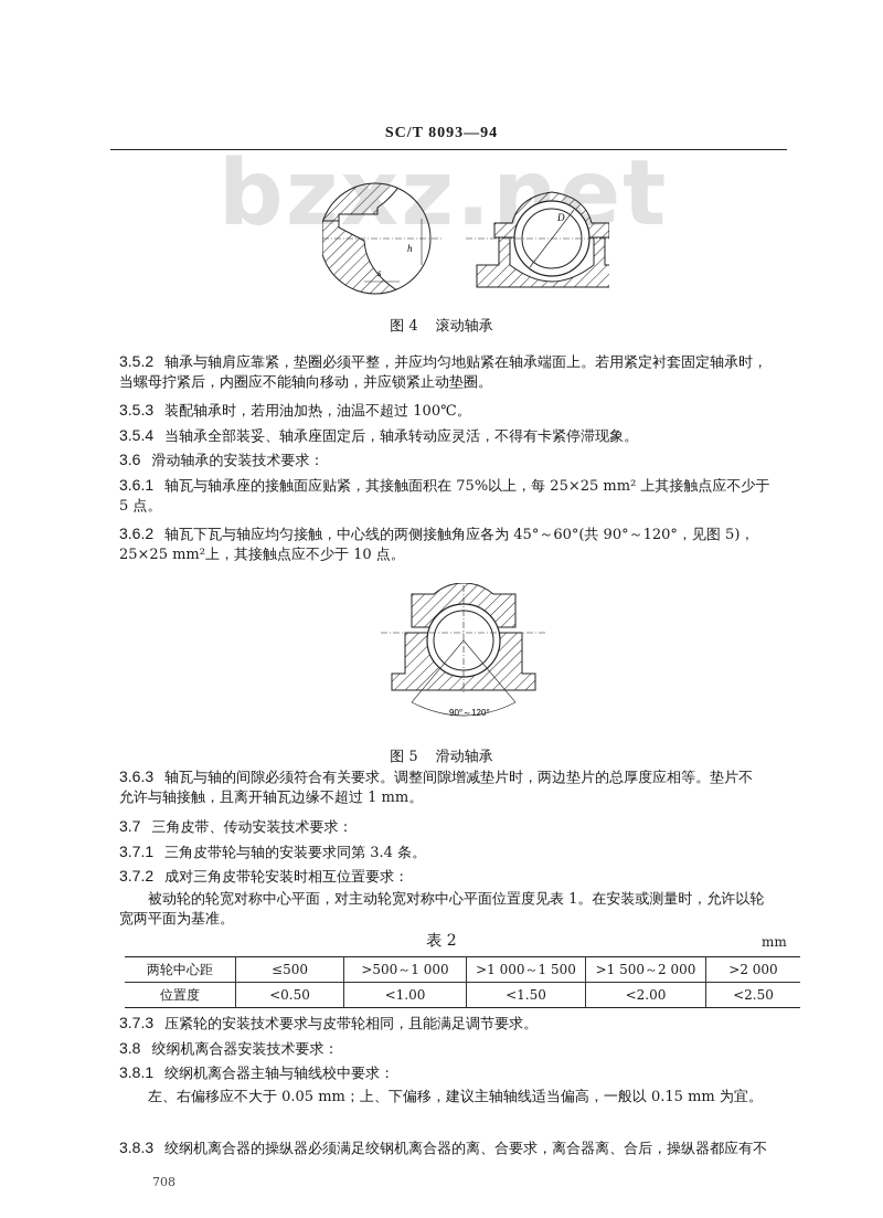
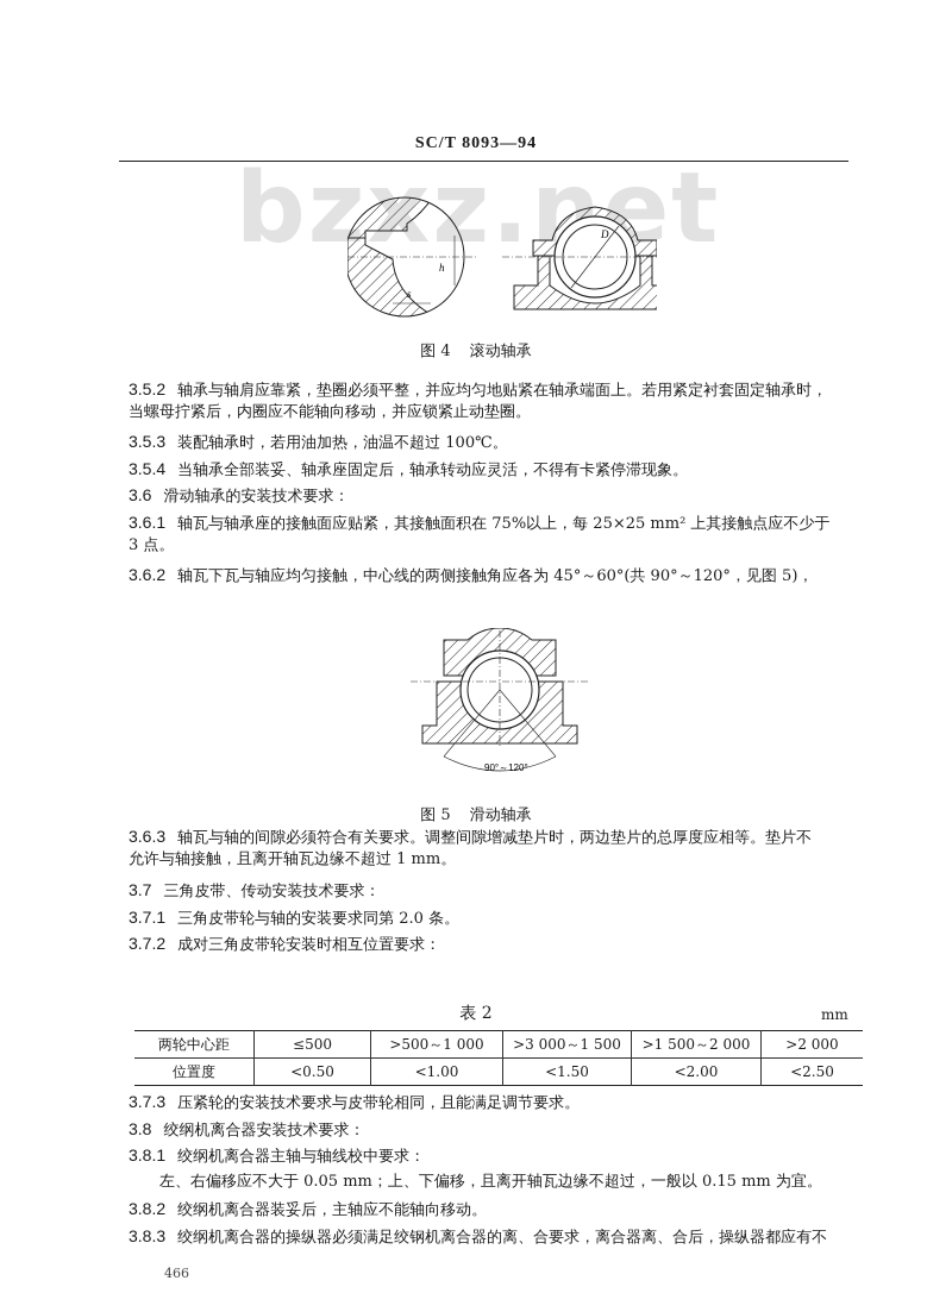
  bzz.net
  SC/T 8093—94
  h
  s
  D
  图 4 滚动轴承
  3.5.2 轴承与轴肩应靠紧，垫圈必须平整，并应均匀地贴紧在轴承端面上。若用紧定衬套固定轴承时，
  当螺母拧紧后，内圈应不能轴向移动，并应锁紧止动垫圈。
  3.5.3 装配轴承时，若用油加热，油温不超过 100℃。
  3.5.4 当轴承全部装妥、轴承座固定后，轴承转动应灵活，不得有卡紧停滞现象。
  3.6 滑动轴承的安装技术要求：
  3.6.1 轴瓦与轴承座的接触面应贴紧，其接触面积在 75%以上，每 25×25 mm² 上其接触点应不少于
- 5 点。
+ 3 点。
  3.6.2 轴瓦下瓦与轴应均匀接触，中心线的两侧接触角应各为 45°～60°(共 90°～120°，见图 5)，
- 25×25 mm²上，其接触点应不少于 10 点。
  90°～120°
  图 5 滑动轴承
  3.6.3 轴瓦与轴的间隙必须符合有关要求。调整间隙增减垫片时，两边垫片的总厚度应相等。垫片不
  允许与轴接触，且离开轴瓦边缘不超过 1 mm。
  3.7 三角皮带、传动安装技术要求：
- 3.7.1 三角皮带轮与轴的安装要求同第 3.4 条。
+ 3.7.1 三角皮带轮与轴的安装要求同第 2.0 条。
  3.7.2 成对三角皮带轮安装时相互位置要求：
- 被动轮的轮宽对称中心平面，对主动轮宽对称中心平面位置度见表 1。在安装或测量时，允许以轮
- 宽两平面为基准。
  表 2
  mm
- 两轮中心距	≤500	>500～1 000	>1 000～1 500	>1 500～2 000	>2 000
+ 两轮中心距	≤500	>500～1 000	>3 000～1 500	>1 500～2 000	>2 000
  位置度	<0.50	<1.00	<1.50	<2.00	<2.50
  3.7.3 压紧轮的安装技术要求与皮带轮相同，且能满足调节要求。
  3.8 绞纲机离合器安装技术要求：
  3.8.1 绞纲机离合器主轴与轴线校中要求：
- 左、右偏移应不大于 0.05 mm；上、下偏移，建议主轴轴线适当偏高，一般以 0.15 mm 为宜。
+ 左、右偏移应不大于 0.05 mm；上、下偏移，且离开轴瓦边缘不超过，一般以 0.15 mm 为宜。
+ 3.8.2 绞纲机离合器装妥后，主轴应不能轴向移动。
  3.8.3 绞纲机离合器的操纵器必须满足绞钢机离合器的离、合要求，离合器离、合后，操纵器都应有不
- 708
+ 466
